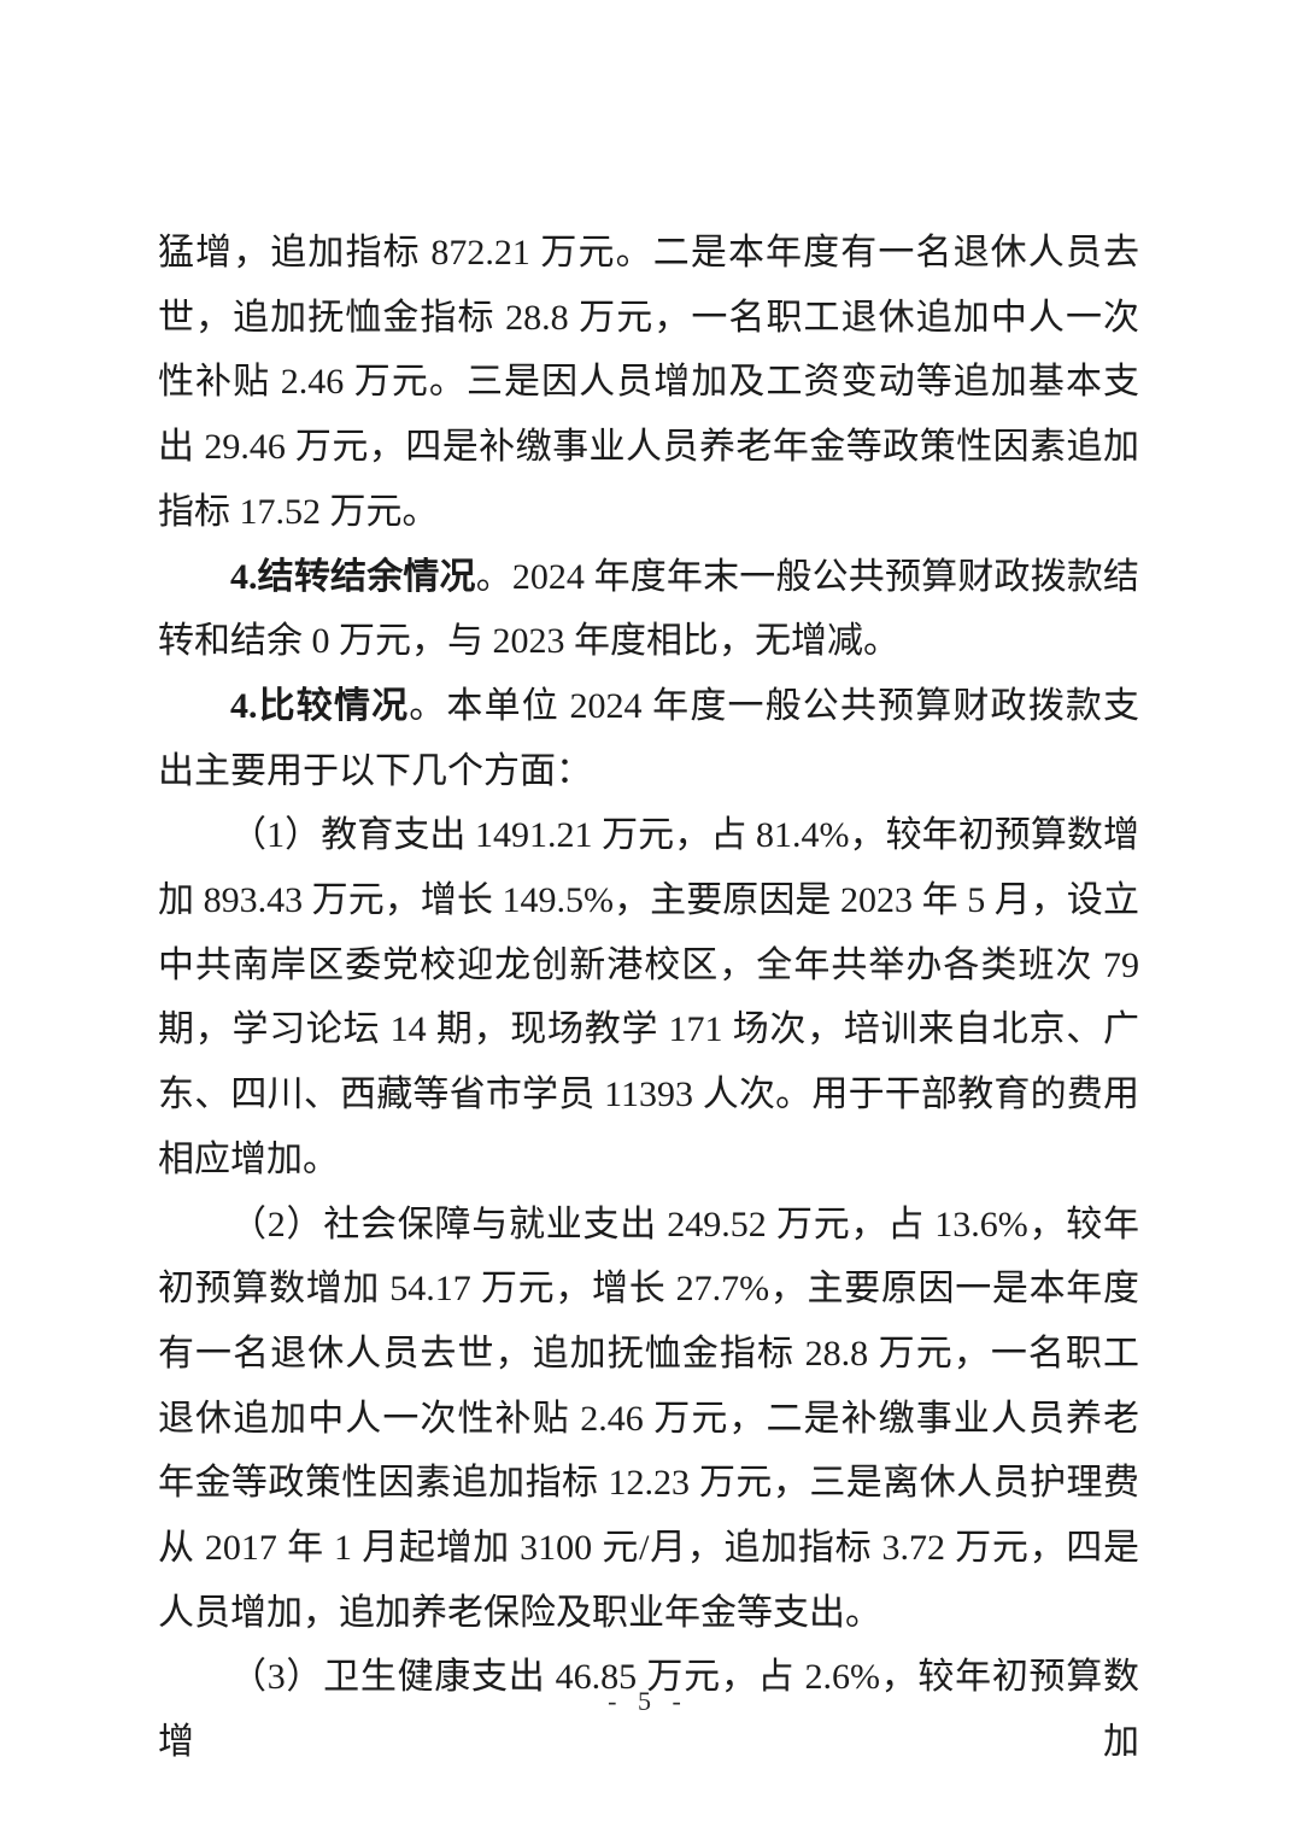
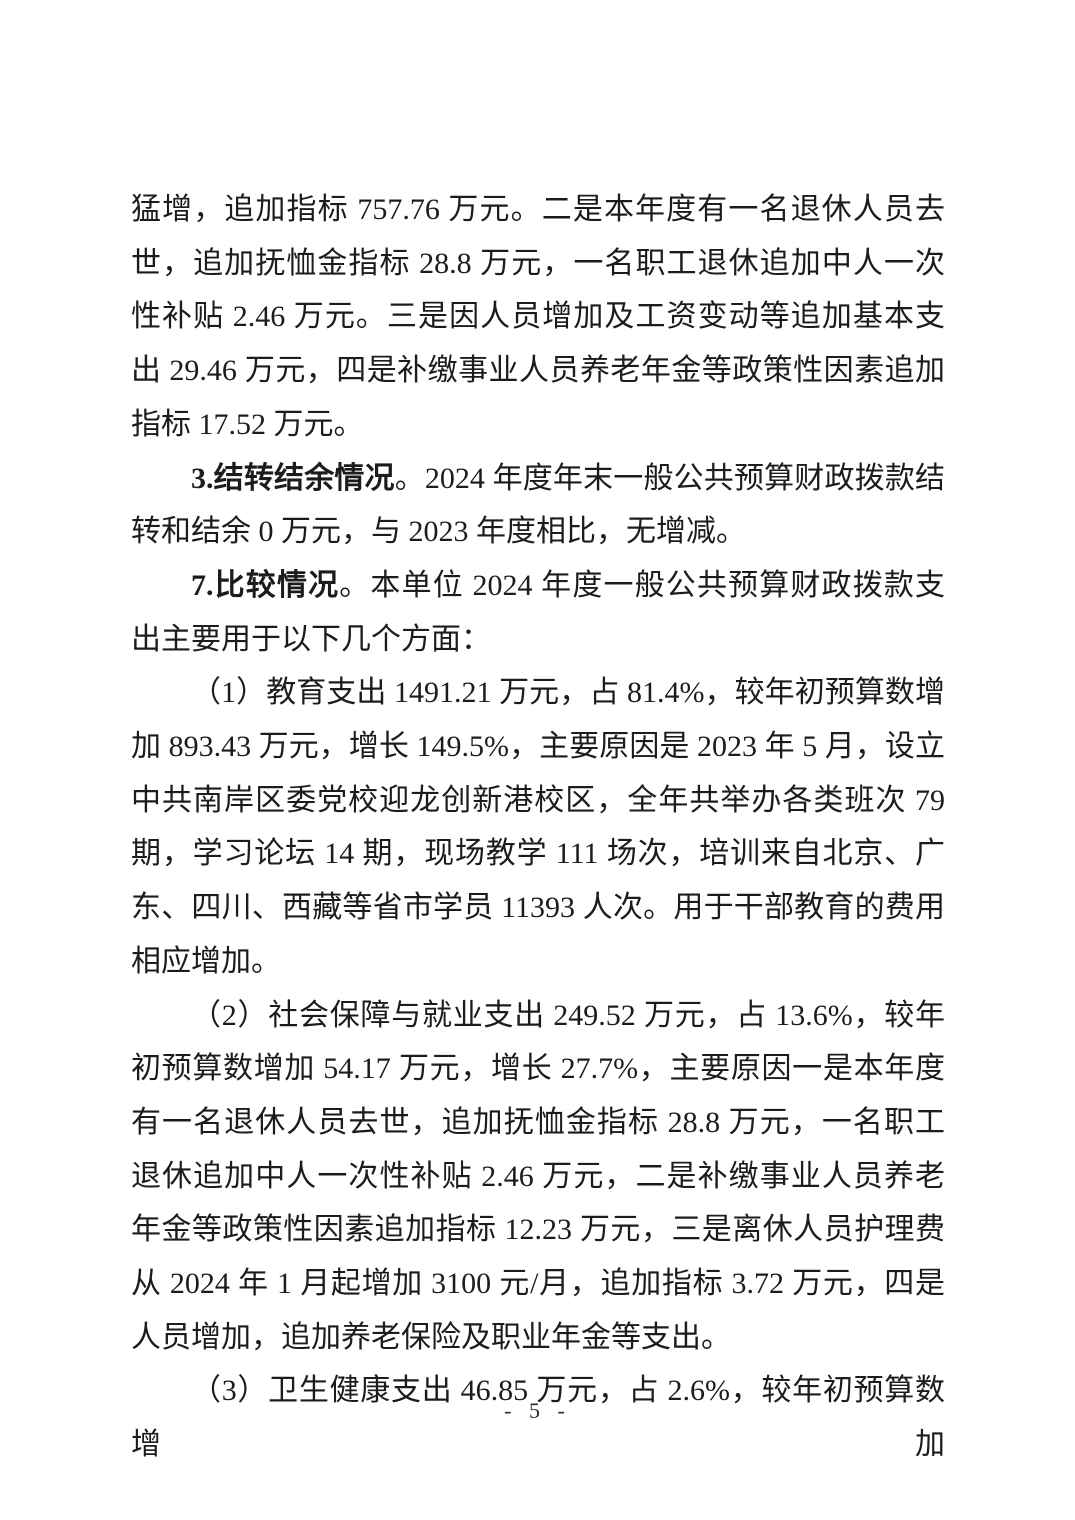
- 猛增，追加指标 872.21 万元。二是本年度有一名退休人员去世，追加抚恤金指标 28.8 万元，一名职工退休追加中人一次性补贴 2.46 万元。三是因人员增加及工资变动等追加基本支出 29.46 万元，四是补缴事业人员养老年金等政策性因素追加指标 17.52 万元。
+ 猛增，追加指标 757.76 万元。二是本年度有一名退休人员去世，追加抚恤金指标 28.8 万元，一名职工退休追加中人一次性补贴 2.46 万元。三是因人员增加及工资变动等追加基本支出 29.46 万元，四是补缴事业人员养老年金等政策性因素追加指标 17.52 万元。
- 4.结转结余情况。2024 年度年末一般公共预算财政拨款结转和结余 0 万元，与 2023 年度相比，无增减。
+ 3.结转结余情况。2024 年度年末一般公共预算财政拨款结转和结余 0 万元，与 2023 年度相比，无增减。
- 4.比较情况。本单位 2024 年度一般公共预算财政拨款支出主要用于以下几个方面：
+ 7.比较情况。本单位 2024 年度一般公共预算财政拨款支出主要用于以下几个方面：
- （1）教育支出 1491.21 万元，占 81.4%，较年初预算数增加 893.43 万元，增长 149.5%，主要原因是 2023 年 5 月，设立中共南岸区委党校迎龙创新港校区，全年共举办各类班次 79 期，学习论坛 14 期，现场教学 171 场次，培训来自北京、广东、四川、西藏等省市学员 11393 人次。用于干部教育的费用相应增加。
+ （1）教育支出 1491.21 万元，占 81.4%，较年初预算数增加 893.43 万元，增长 149.5%，主要原因是 2023 年 5 月，设立中共南岸区委党校迎龙创新港校区，全年共举办各类班次 79 期，学习论坛 14 期，现场教学 111 场次，培训来自北京、广东、四川、西藏等省市学员 11393 人次。用于干部教育的费用相应增加。
- （2）社会保障与就业支出 249.52 万元，占 13.6%，较年初预算数增加 54.17 万元，增长 27.7%，主要原因一是本年度有一名退休人员去世，追加抚恤金指标 28.8 万元，一名职工退休追加中人一次性补贴 2.46 万元，二是补缴事业人员养老年金等政策性因素追加指标 12.23 万元，三是离休人员护理费从 2017 年 1 月起增加 3100 元/月，追加指标 3.72 万元，四是人员增加，追加养老保险及职业年金等支出。
+ （2）社会保障与就业支出 249.52 万元，占 13.6%，较年初预算数增加 54.17 万元，增长 27.7%，主要原因一是本年度有一名退休人员去世，追加抚恤金指标 28.8 万元，一名职工退休追加中人一次性补贴 2.46 万元，二是补缴事业人员养老年金等政策性因素追加指标 12.23 万元，三是离休人员护理费从 2024 年 1 月起增加 3100 元/月，追加指标 3.72 万元，四是人员增加，追加养老保险及职业年金等支出。
  （3）卫生健康支出 46.85 万元，占 2.6%，较年初预算数增加
  - 5 -
